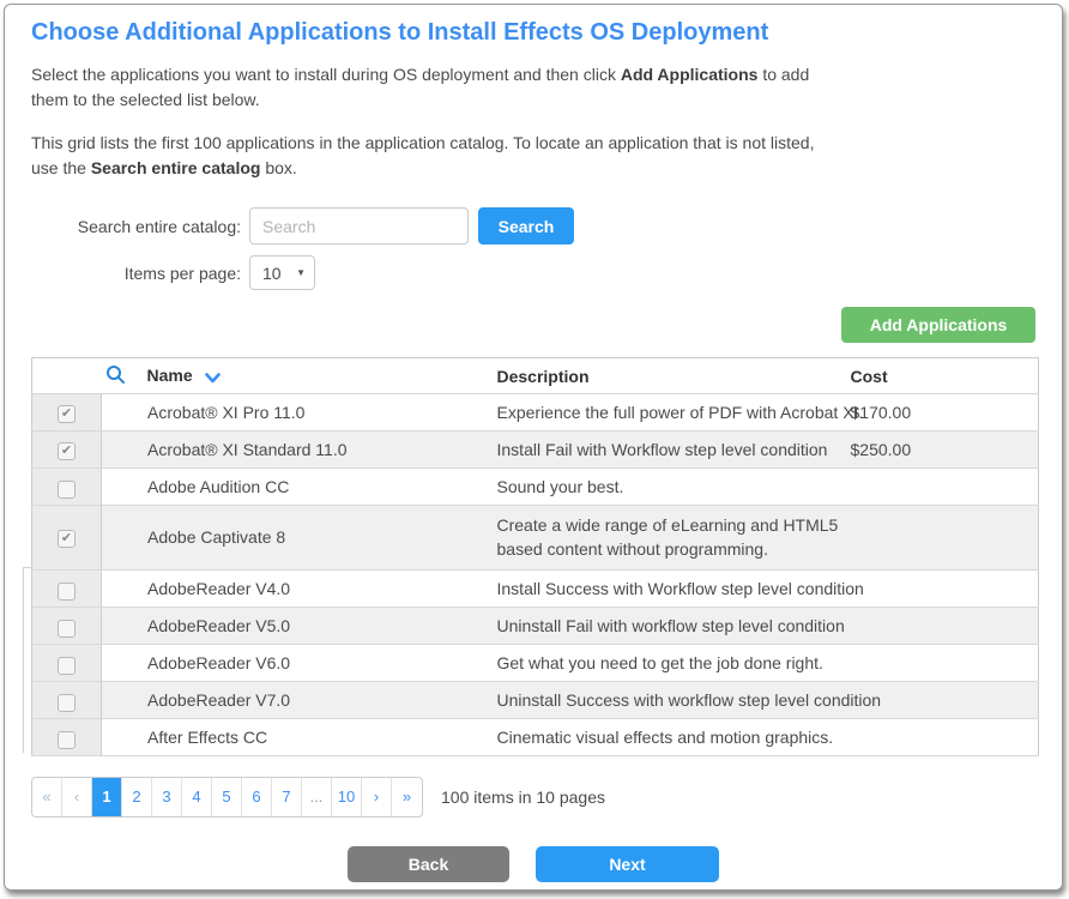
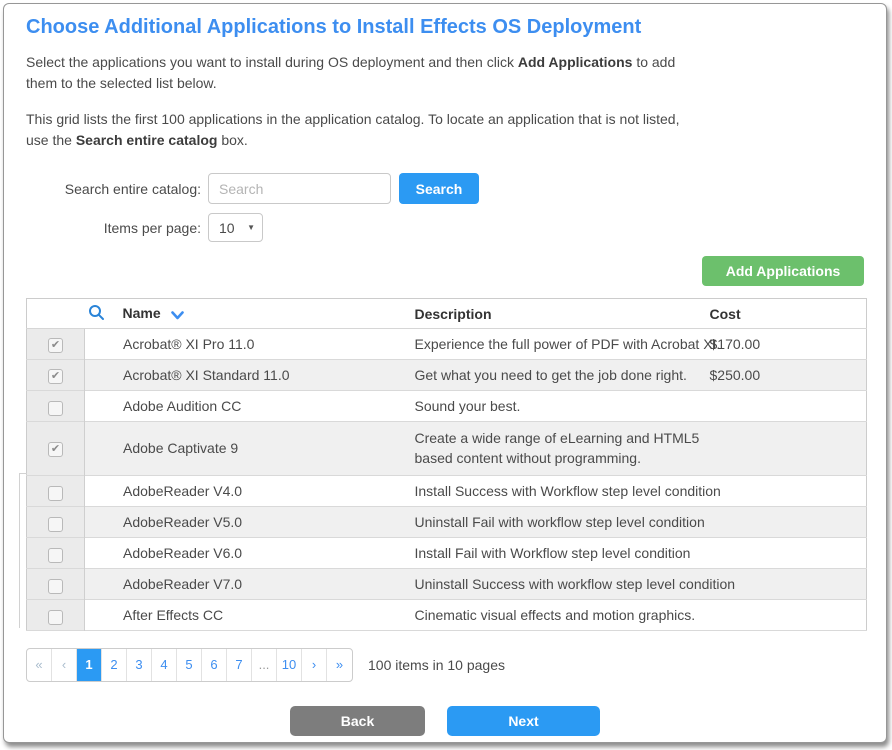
  Choose Additional Applications to Install Effects OS Deployment
  Select the applications you want to install during OS deployment and then click Add Applications to add them to the selected list below.
  This grid lists the first 100 applications in the application catalog. To locate an application that is not listed, use the Search entire catalog box.
  Search entire catalog:
  Search
  Search
  Items per page:
  10
  ▼
  Add Applications
  	Name	Description	Cost
  ✔	Acrobat® XI Pro 11.0	Experience the full power of PDF with Acrobat X	$170.00
- ✔	Acrobat® XI Standard 11.0	Install Fail with Workflow step level condition	$250.00
+ ✔	Acrobat® XI Standard 11.0	Get what you need to get the job done right.	$250.00
  	Adobe Audition CC	Sound your best.
- ✔	Adobe Captivate 8	Create a wide range of eLearning and HTML5 based content without programming.
+ ✔	Adobe Captivate 9	Create a wide range of eLearning and HTML5 based content without programming.
  	AdobeReader V4.0	Install Success with Workflow step level condition
  	AdobeReader V5.0	Uninstall Fail with workflow step level condition
- 	AdobeReader V6.0	Get what you need to get the job done right.
+ 	AdobeReader V6.0	Install Fail with Workflow step level condition
  	AdobeReader V7.0	Uninstall Success with workflow step level condition
  	After Effects CC	Cinematic visual effects and motion graphics.
  «
  ‹
  1
  2
  3
  4
  5
  6
  7
  ...
  10
  ›
  »
  100 items in 10 pages
  Back
  Next
